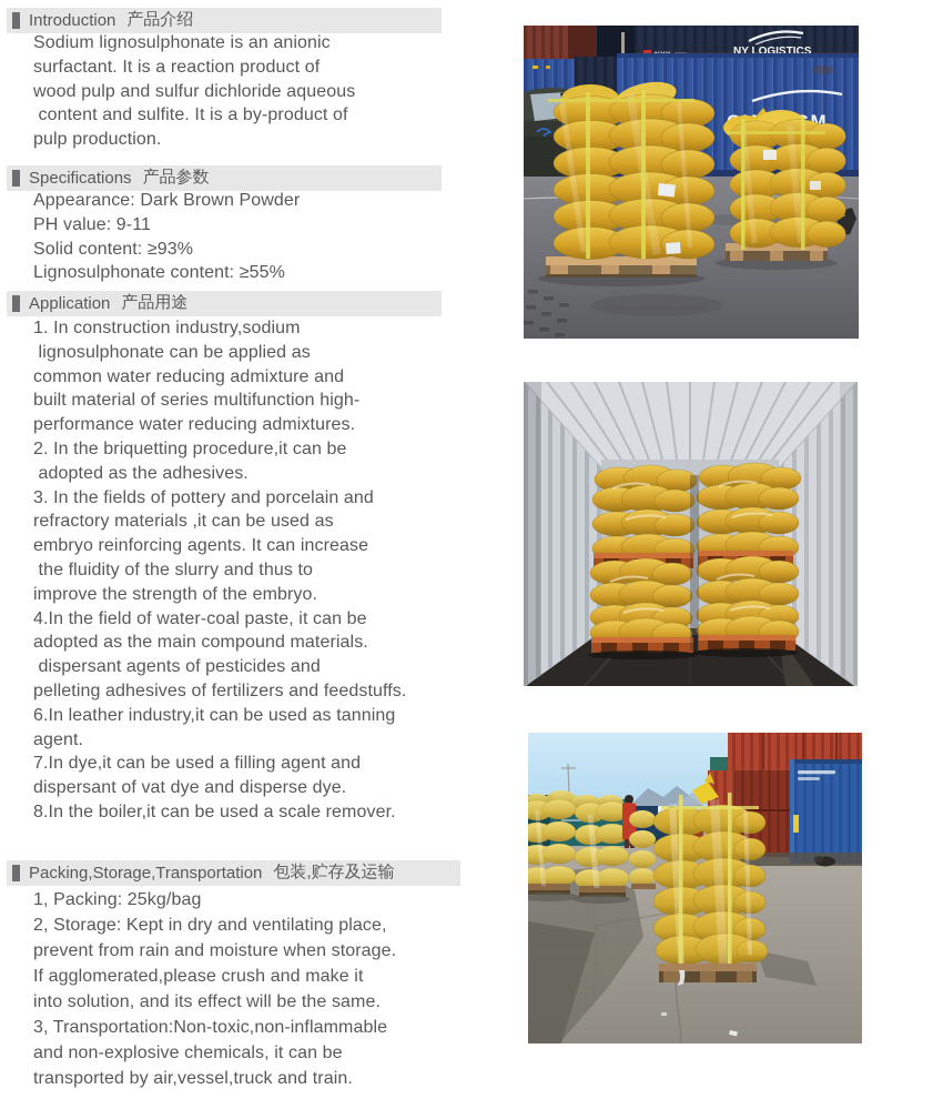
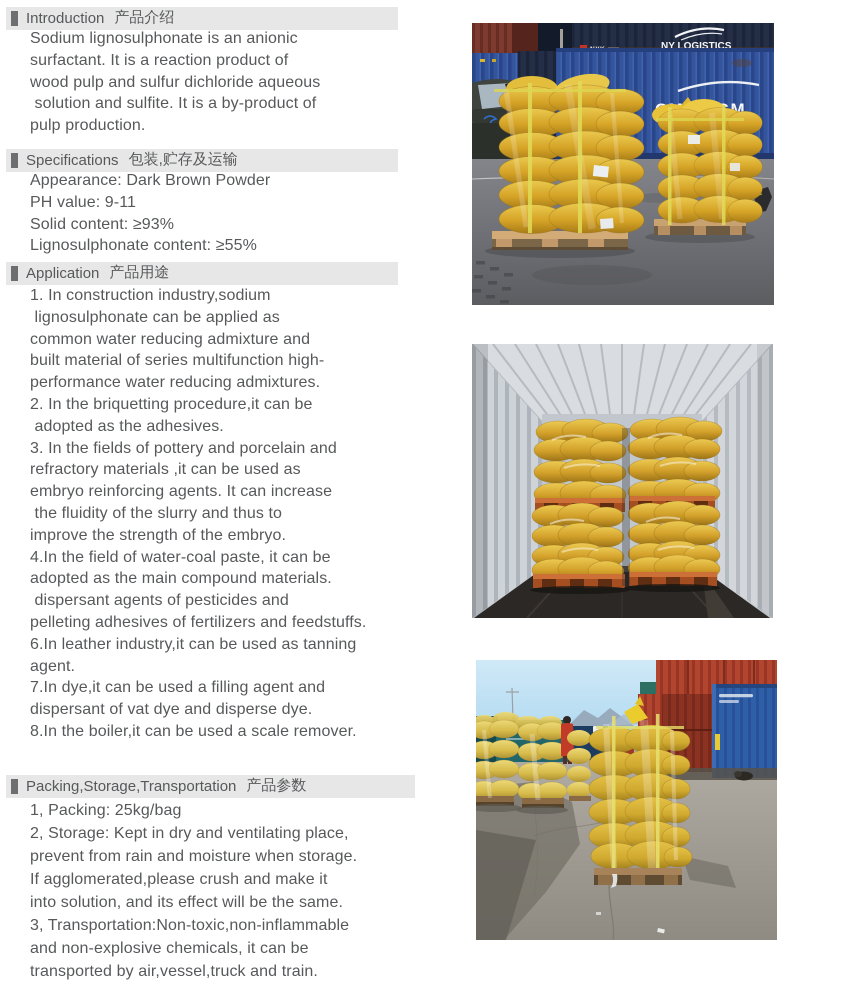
  Introduction
  产品介绍
  Sodium lignosulphonate is an anionic
  surfactant. It is a reaction product of
  wood pulp and sulfur dichloride aqueous
- content and sulfite. It is a by-product of
+ solution and sulfite. It is a by-product of
  pulp production.
  Specifications
- 产品参数
+ 包装,贮存及运输
  Appearance: Dark Brown Powder
  PH value: 9-11
  Solid content: ≥93%
  Lignosulphonate content: ≥55%
  Application
  产品用途
  1. In construction industry,sodium
  lignosulphonate can be applied as
  common water reducing admixture and
  built material of series multifunction high-
  performance water reducing admixtures.
  2. In the briquetting procedure,it can be
  adopted as the adhesives.
  3. In the fields of pottery and porcelain and
  refractory materials ,it can be used as
  embryo reinforcing agents. It can increase
  the fluidity of the slurry and thus to
  improve the strength of the embryo.
  4.In the field of water-coal paste, it can be
  adopted as the main compound materials.
  dispersant agents of pesticides and
  pelleting adhesives of fertilizers and feedstuffs.
  6.In leather industry,it can be used as tanning
  agent.
  7.In dye,it can be used a filling agent and
  dispersant of vat dye and disperse dye.
  8.In the boiler,it can be used a scale remover.
  Packing,Storage,Transportation
- 包装,贮存及运输
+ 产品参数
  1, Packing: 25kg/bag
  2, Storage: Kept in dry and ventilating place,
  prevent from rain and moisture when storage.
  If agglomerated,please crush and make it
  into solution, and its effect will be the same.
  3, Transportation:Non-toxic,non-inflammable
  and non-explosive chemicals, it can be
  transported by air,vessel,truck and train.
  NY LOGISTICS
